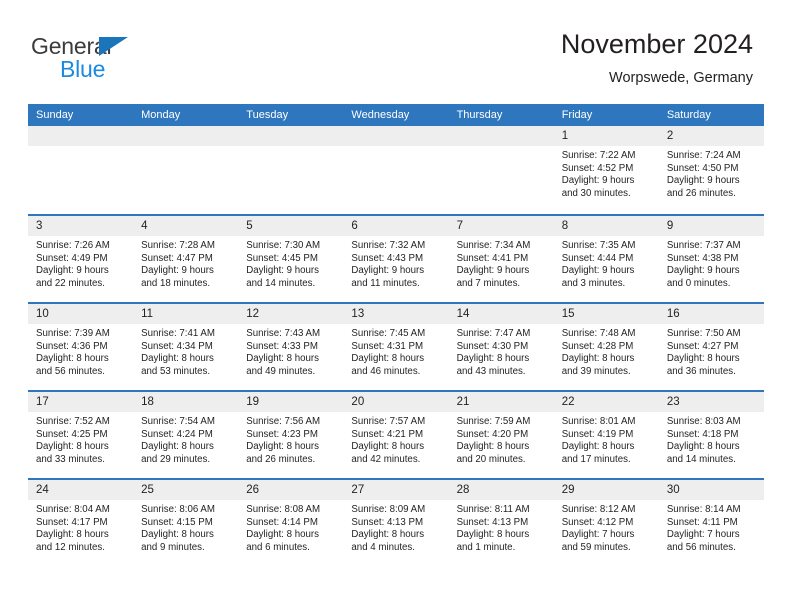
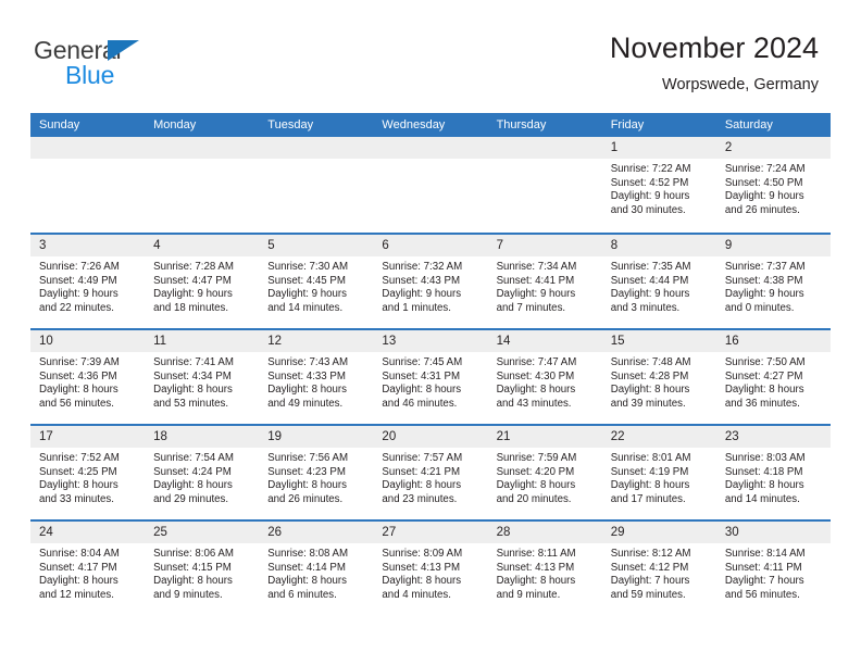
  General
  Blue
  November 2024
  Worpswede, Germany
  Sunday
  Monday
  Tuesday
  Wednesday
  Thursday
  Friday
  Saturday
  1
  Sunrise: 7:22 AM
  Sunset: 4:52 PM
  Daylight: 9 hours
  and 30 minutes.
  2
  Sunrise: 7:24 AM
  Sunset: 4:50 PM
  Daylight: 9 hours
  and 26 minutes.
  3
  Sunrise: 7:26 AM
  Sunset: 4:49 PM
  Daylight: 9 hours
  and 22 minutes.
  4
  Sunrise: 7:28 AM
  Sunset: 4:47 PM
  Daylight: 9 hours
  and 18 minutes.
  5
  Sunrise: 7:30 AM
  Sunset: 4:45 PM
  Daylight: 9 hours
  and 14 minutes.
  6
  Sunrise: 7:32 AM
  Sunset: 4:43 PM
  Daylight: 9 hours
- and 11 minutes.
+ and 1 minutes.
  7
  Sunrise: 7:34 AM
  Sunset: 4:41 PM
  Daylight: 9 hours
  and 7 minutes.
  8
  Sunrise: 7:35 AM
  Sunset: 4:44 PM
  Daylight: 9 hours
  and 3 minutes.
  9
  Sunrise: 7:37 AM
  Sunset: 4:38 PM
  Daylight: 9 hours
  and 0 minutes.
  10
  Sunrise: 7:39 AM
  Sunset: 4:36 PM
  Daylight: 8 hours
  and 56 minutes.
  11
  Sunrise: 7:41 AM
  Sunset: 4:34 PM
  Daylight: 8 hours
  and 53 minutes.
  12
  Sunrise: 7:43 AM
  Sunset: 4:33 PM
  Daylight: 8 hours
  and 49 minutes.
  13
  Sunrise: 7:45 AM
  Sunset: 4:31 PM
  Daylight: 8 hours
  and 46 minutes.
  14
  Sunrise: 7:47 AM
  Sunset: 4:30 PM
  Daylight: 8 hours
  and 43 minutes.
  15
  Sunrise: 7:48 AM
  Sunset: 4:28 PM
  Daylight: 8 hours
  and 39 minutes.
  16
  Sunrise: 7:50 AM
  Sunset: 4:27 PM
  Daylight: 8 hours
  and 36 minutes.
  17
  Sunrise: 7:52 AM
  Sunset: 4:25 PM
  Daylight: 8 hours
  and 33 minutes.
  18
  Sunrise: 7:54 AM
  Sunset: 4:24 PM
  Daylight: 8 hours
  and 29 minutes.
  19
  Sunrise: 7:56 AM
  Sunset: 4:23 PM
  Daylight: 8 hours
  and 26 minutes.
  20
  Sunrise: 7:57 AM
  Sunset: 4:21 PM
  Daylight: 8 hours
- and 42 minutes.
+ and 23 minutes.
  21
  Sunrise: 7:59 AM
  Sunset: 4:20 PM
  Daylight: 8 hours
  and 20 minutes.
  22
  Sunrise: 8:01 AM
  Sunset: 4:19 PM
  Daylight: 8 hours
  and 17 minutes.
  23
  Sunrise: 8:03 AM
  Sunset: 4:18 PM
  Daylight: 8 hours
  and 14 minutes.
  24
  Sunrise: 8:04 AM
  Sunset: 4:17 PM
  Daylight: 8 hours
  and 12 minutes.
  25
  Sunrise: 8:06 AM
  Sunset: 4:15 PM
  Daylight: 8 hours
  and 9 minutes.
  26
  Sunrise: 8:08 AM
  Sunset: 4:14 PM
  Daylight: 8 hours
  and 6 minutes.
  27
  Sunrise: 8:09 AM
  Sunset: 4:13 PM
  Daylight: 8 hours
  and 4 minutes.
  28
  Sunrise: 8:11 AM
  Sunset: 4:13 PM
  Daylight: 8 hours
- and 1 minute.
+ and 9 minute.
  29
  Sunrise: 8:12 AM
  Sunset: 4:12 PM
  Daylight: 7 hours
  and 59 minutes.
  30
  Sunrise: 8:14 AM
  Sunset: 4:11 PM
  Daylight: 7 hours
  and 56 minutes.
